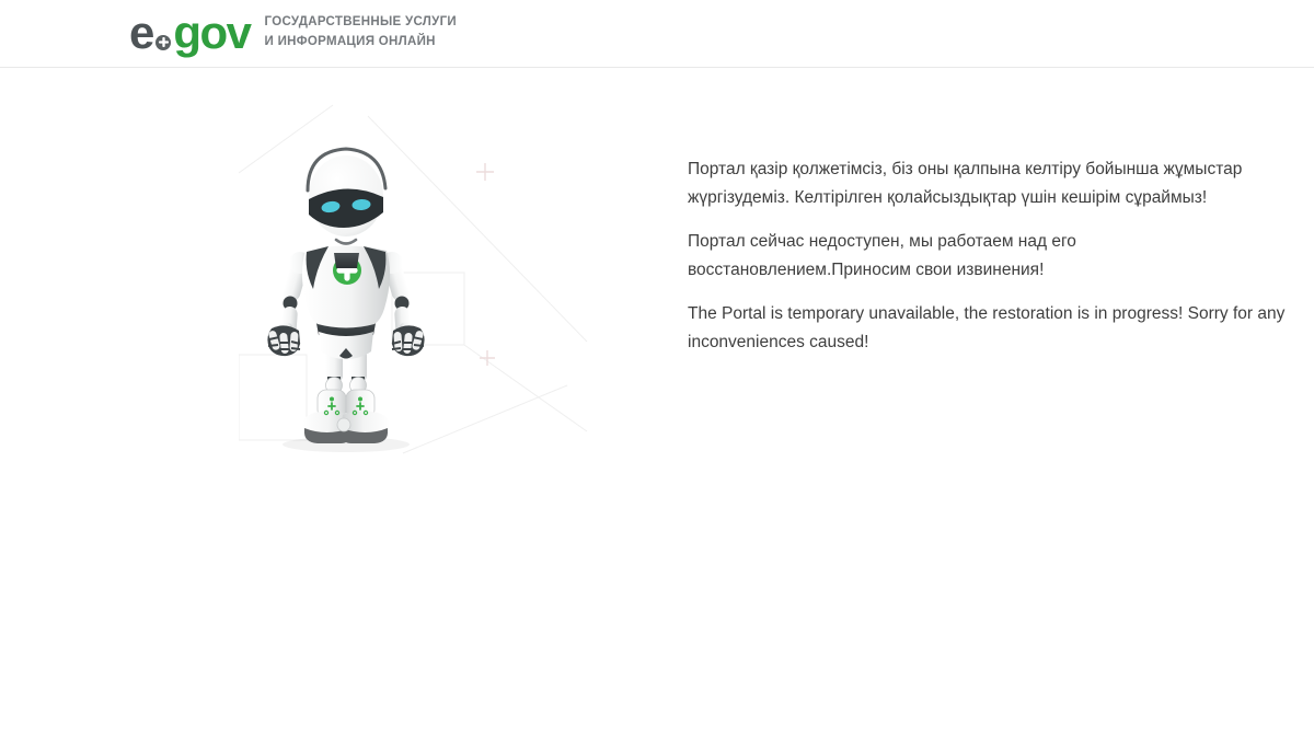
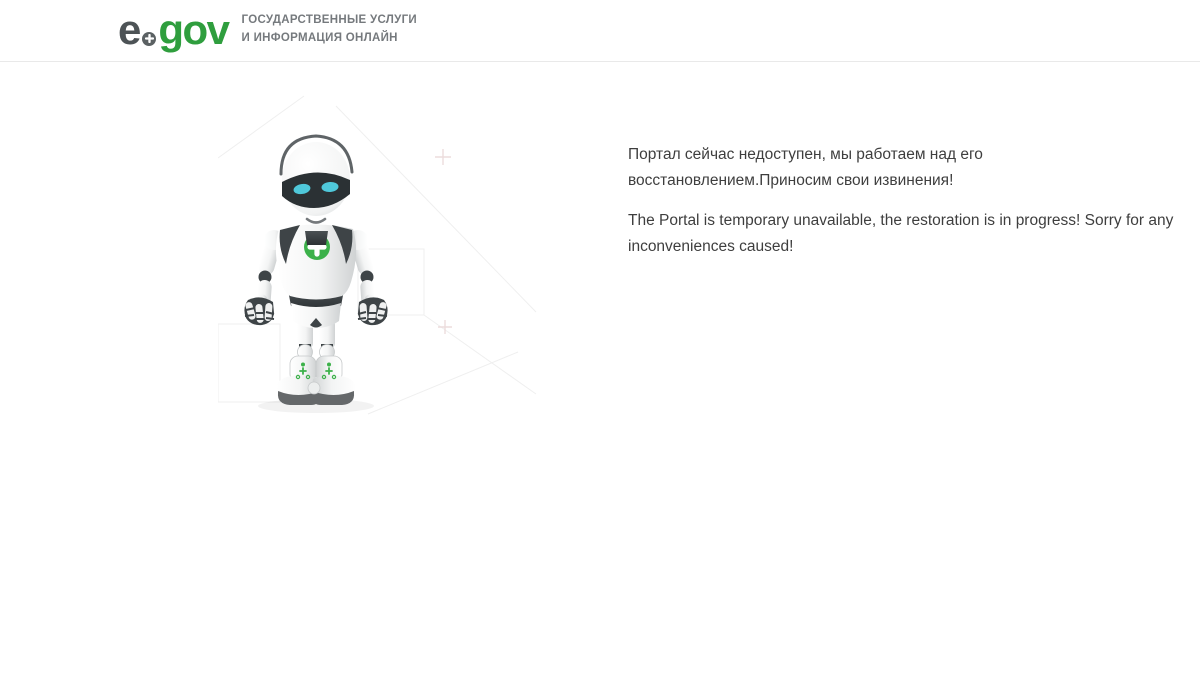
  e
  gov
  ГОСУДАРСТВЕННЫЕ УСЛУГИ
  И ИНФОРМАЦИЯ ОНЛАЙН
- Портал қазір қолжетімсіз, біз оны қалпына келтіру бойынша жұмыстар
- жүргізудеміз. Келтірілген қолайсыздықтар үшін кешірім сұраймыз!
  Портал сейчас недоступен, мы работаем над его
  восстановлением.Приносим свои извинения!
  The Portal is temporary unavailable, the restoration is in progress! Sorry for any
  inconveniences caused!
